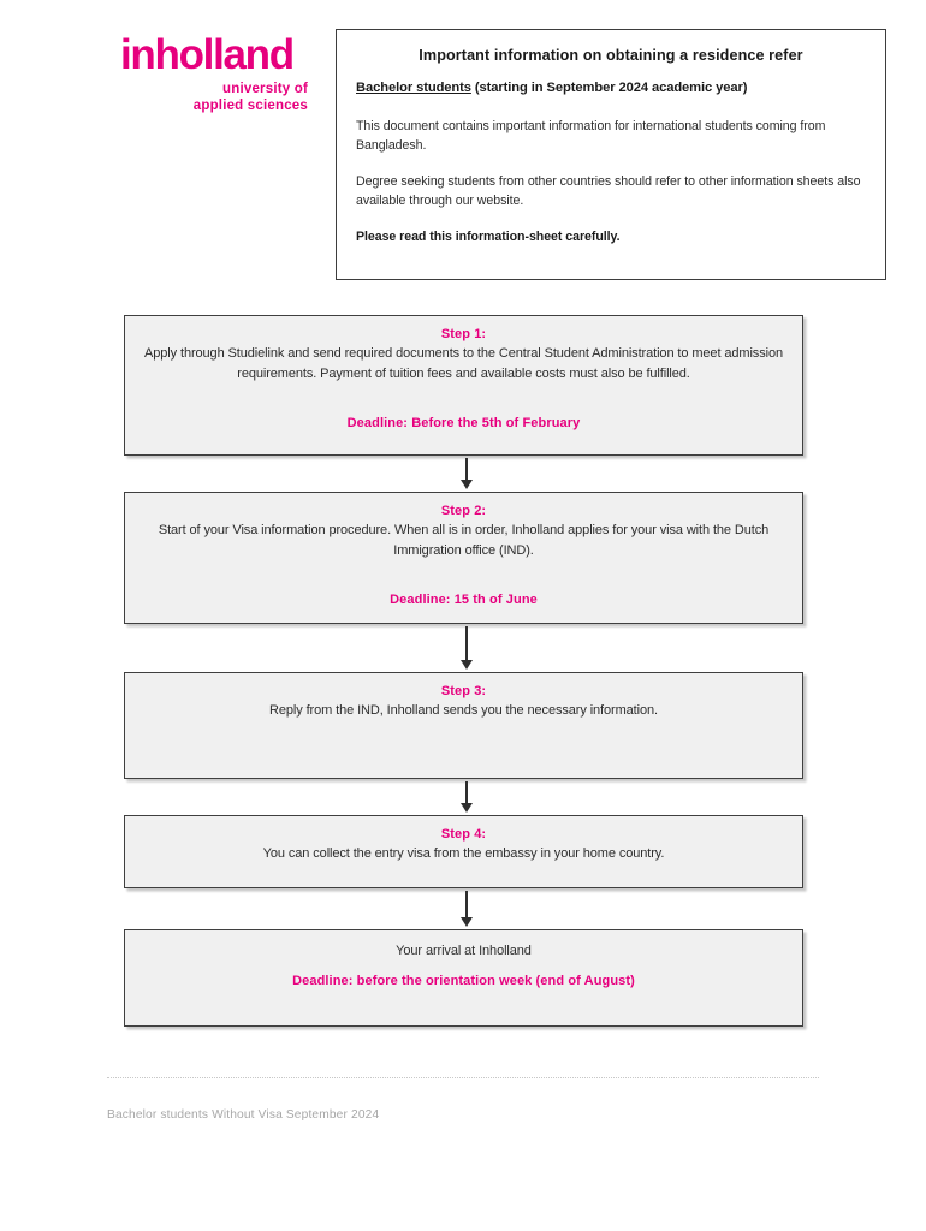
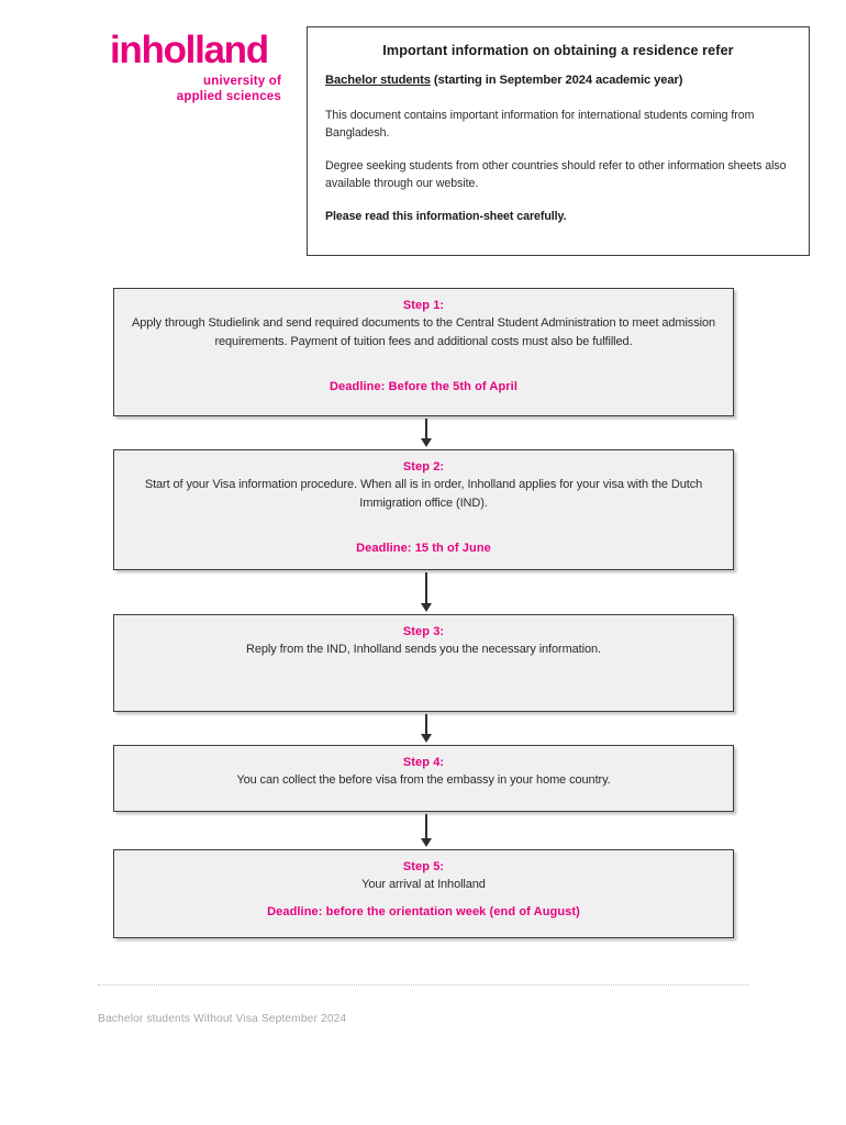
  inholland
  university of
  applied sciences
  Important information on obtaining a residence refer
  Bachelor students (starting in September 2024 academic year)
  This document contains important information for international students coming from Bangladesh.
  Degree seeking students from other countries should refer to other information sheets also available through our website.
  Please read this information-sheet carefully.
  Step 1:
- Apply through Studielink and send required documents to the Central Student Administration to meet admission requirements. Payment of tuition fees and available costs must also be fulfilled.
+ Apply through Studielink and send required documents to the Central Student Administration to meet admission requirements. Payment of tuition fees and additional costs must also be fulfilled.
- Deadline: Before the 5th of February
+ Deadline: Before the 5th of April
  Step 2:
  Start of your Visa information procedure. When all is in order, Inholland applies for your visa with the Dutch Immigration office (IND).
  Deadline: 15 th of June
  Step 3:
  Reply from the IND, Inholland sends you the necessary information.
  Step 4:
- You can collect the entry visa from the embassy in your home country.
+ You can collect the before visa from the embassy in your home country.
+ Step 5:
  Your arrival at Inholland
  Deadline: before the orientation week (end of August)
  Bachelor students Without Visa September 2024
